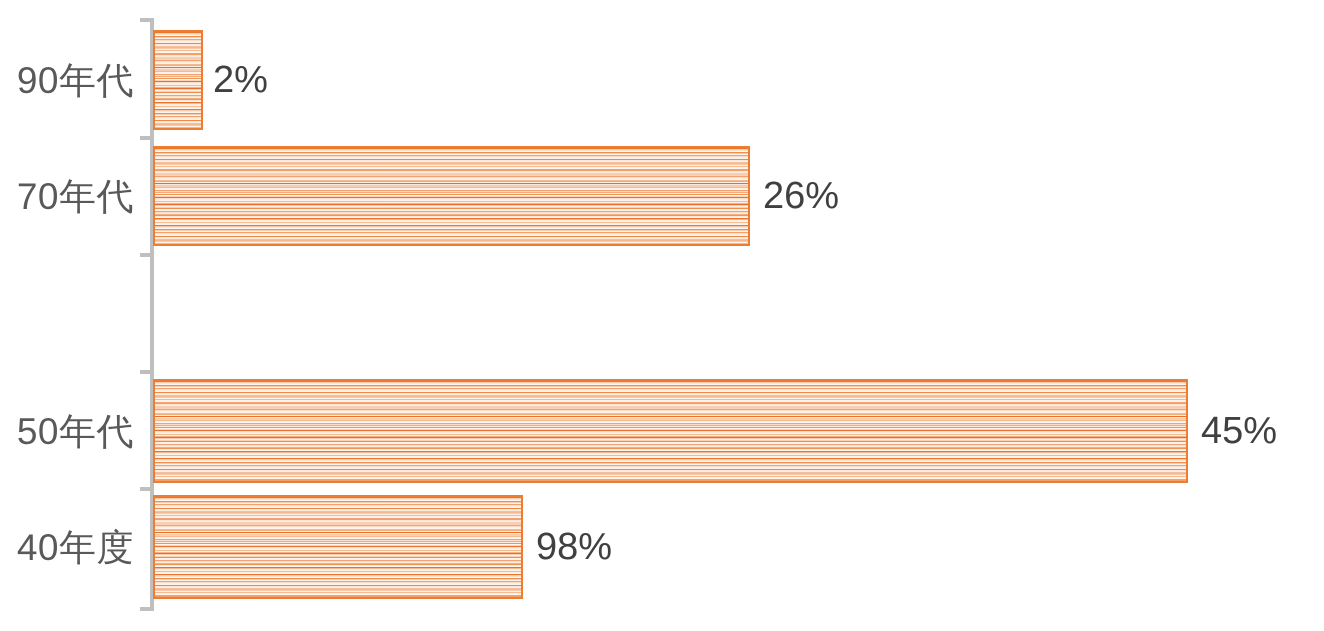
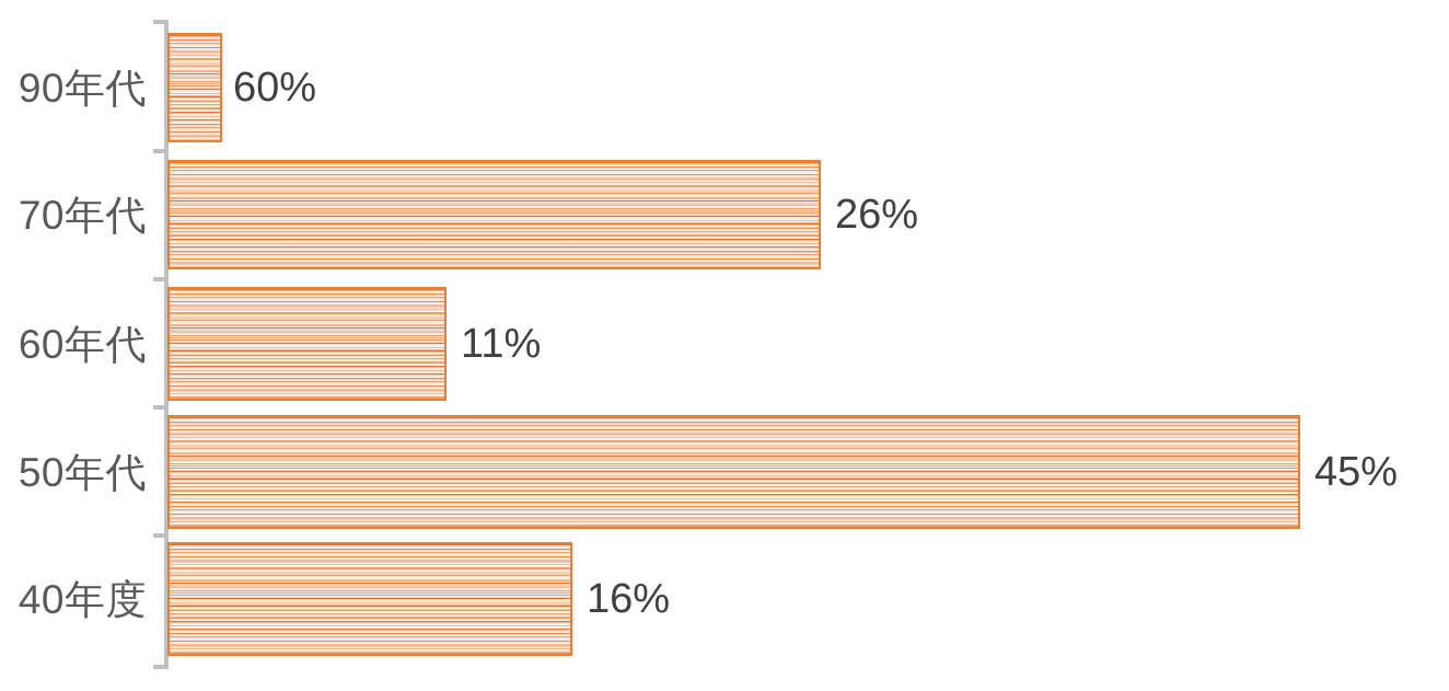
  90年代
- 2%
+ 60%
  70年代
  26%
+ 60年代
+ 11%
  50年代
  45%
  40年度
- 98%
+ 16%
